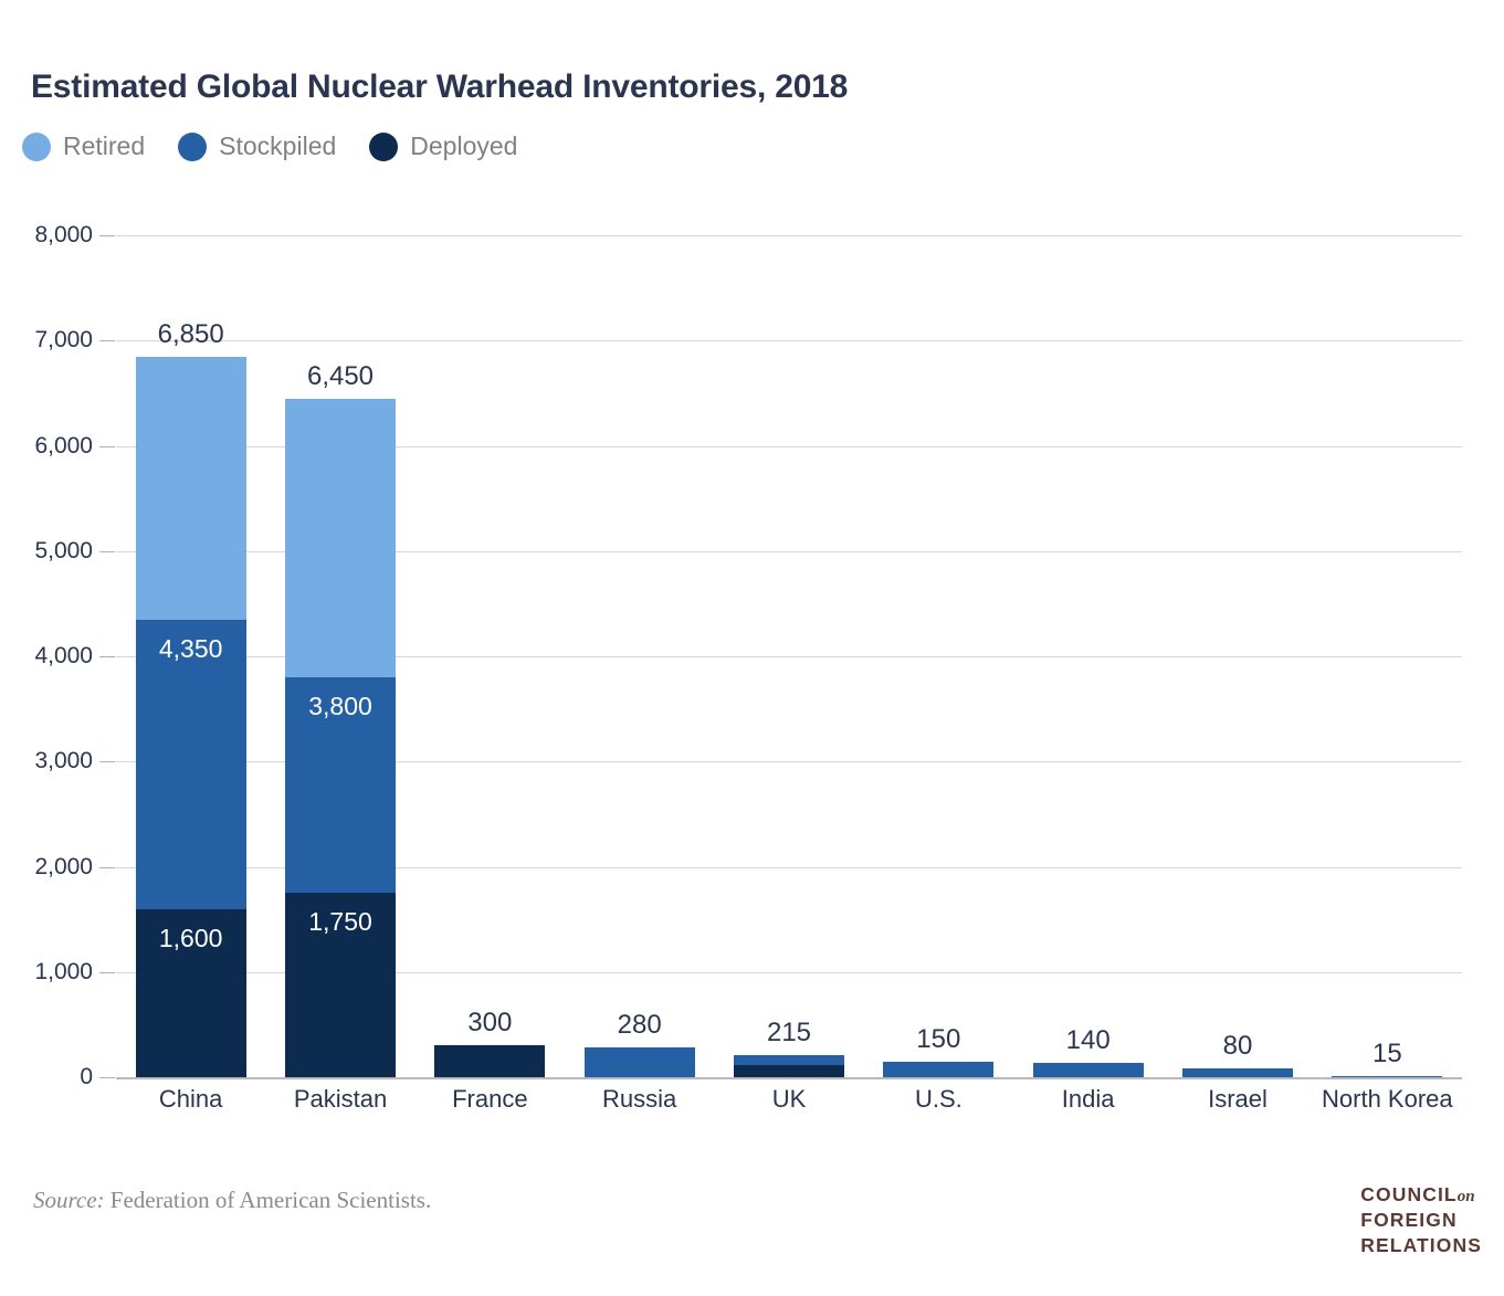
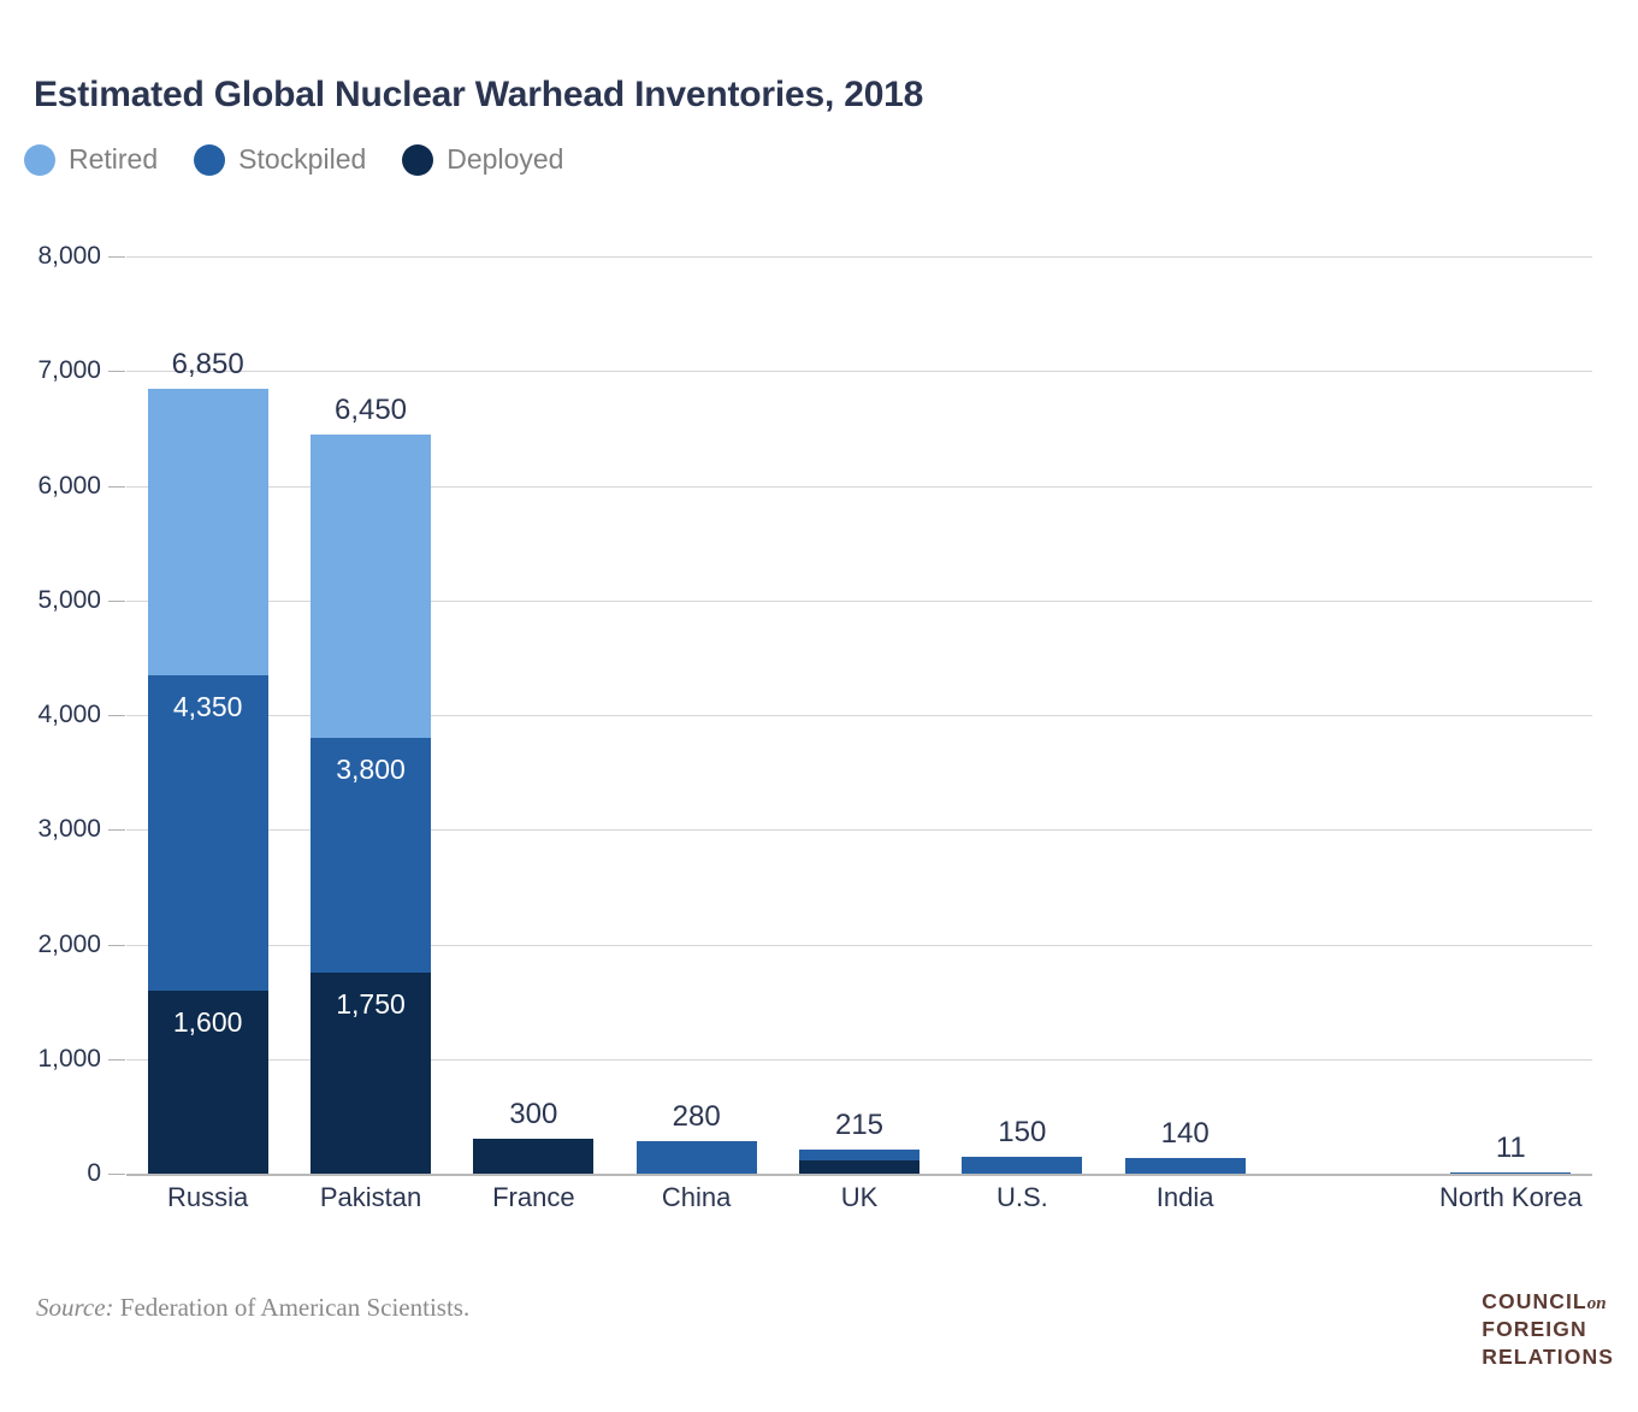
  Estimated Global Nuclear Warhead Inventories, 2018
  Retired
  Stockpiled
  Deployed
  8,000
  7,000
  6,000
  5,000
  4,000
  3,000
  2,000
  1,000
  0
  1,600
  4,350
  6,850
- China
+ Russia
  1,750
  3,800
  6,450
  Pakistan
  300
  France
  280
- Russia
+ China
  215
  UK
  150
  U.S.
  140
  India
- 80
- Israel
- 15
+ 11
  North Korea
  Source: Federation of American Scientists.
  COUNCILon
  FOREIGN
  RELATIONS
